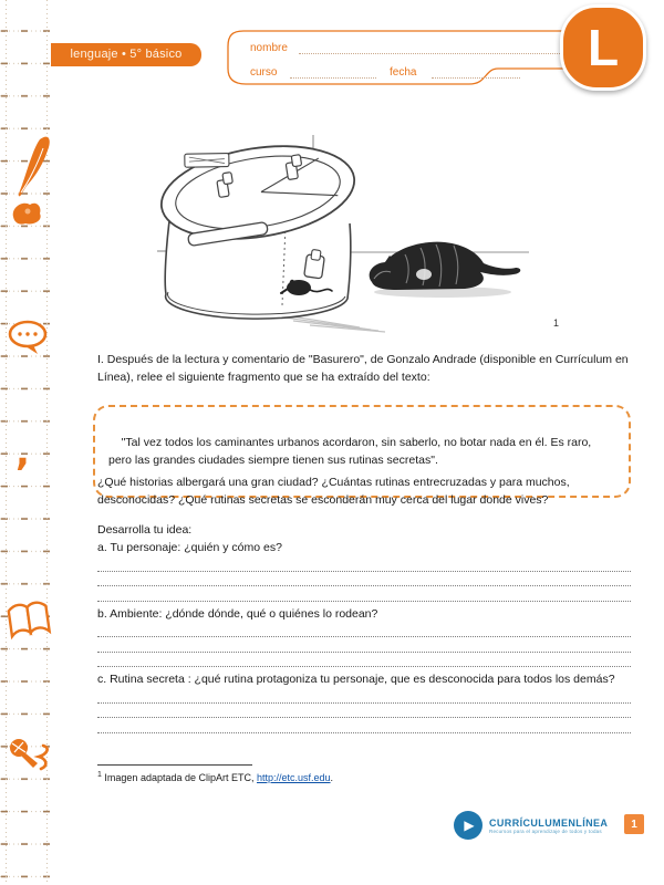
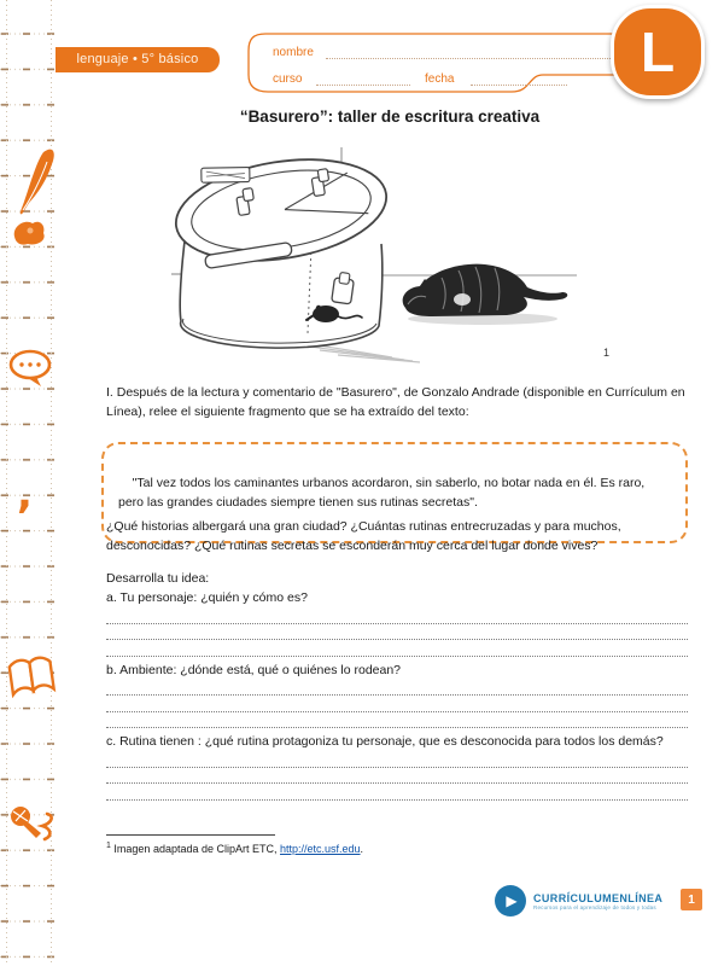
  ,
  lenguaje • 5° básico
  nombre
  curso
  fecha
  L
+ “Basurero”: taller de escritura creativa
  1
  I. Después de la lectura y comentario de "Basurero", de Gonzalo Andrade (disponible en Currículum en Línea), relee el siguiente fragmento que se ha extraído del texto:
  "Tal vez todos los caminantes urbanos acordaron, sin saberlo, no botar nada en él. Es raro, pero las grandes ciudades siempre tienen sus rutinas secretas".
  ¿Qué historias albergará una gran ciudad? ¿Cuántas rutinas entrecruzadas y para muchos, desconocidas? ¿Qué rutinas secretas se esconderán muy cerca del lugar donde vives?
  Desarrolla tu idea:
  a. Tu personaje: ¿quién y cómo es?
- b. Ambiente: ¿dónde dónde, qué o quiénes lo rodean?
+ b. Ambiente: ¿dónde está, qué o quiénes lo rodean?
- c. Rutina secreta : ¿qué rutina protagoniza tu personaje, que es desconocida para todos los demás?
+ c. Rutina tienen : ¿qué rutina protagoniza tu personaje, que es desconocida para todos los demás?
  Imagen adaptada de ClipArt ETC, http://etc.usf.edu.
  ▶
  CURRÍCULUMENLÍNEA
  1
